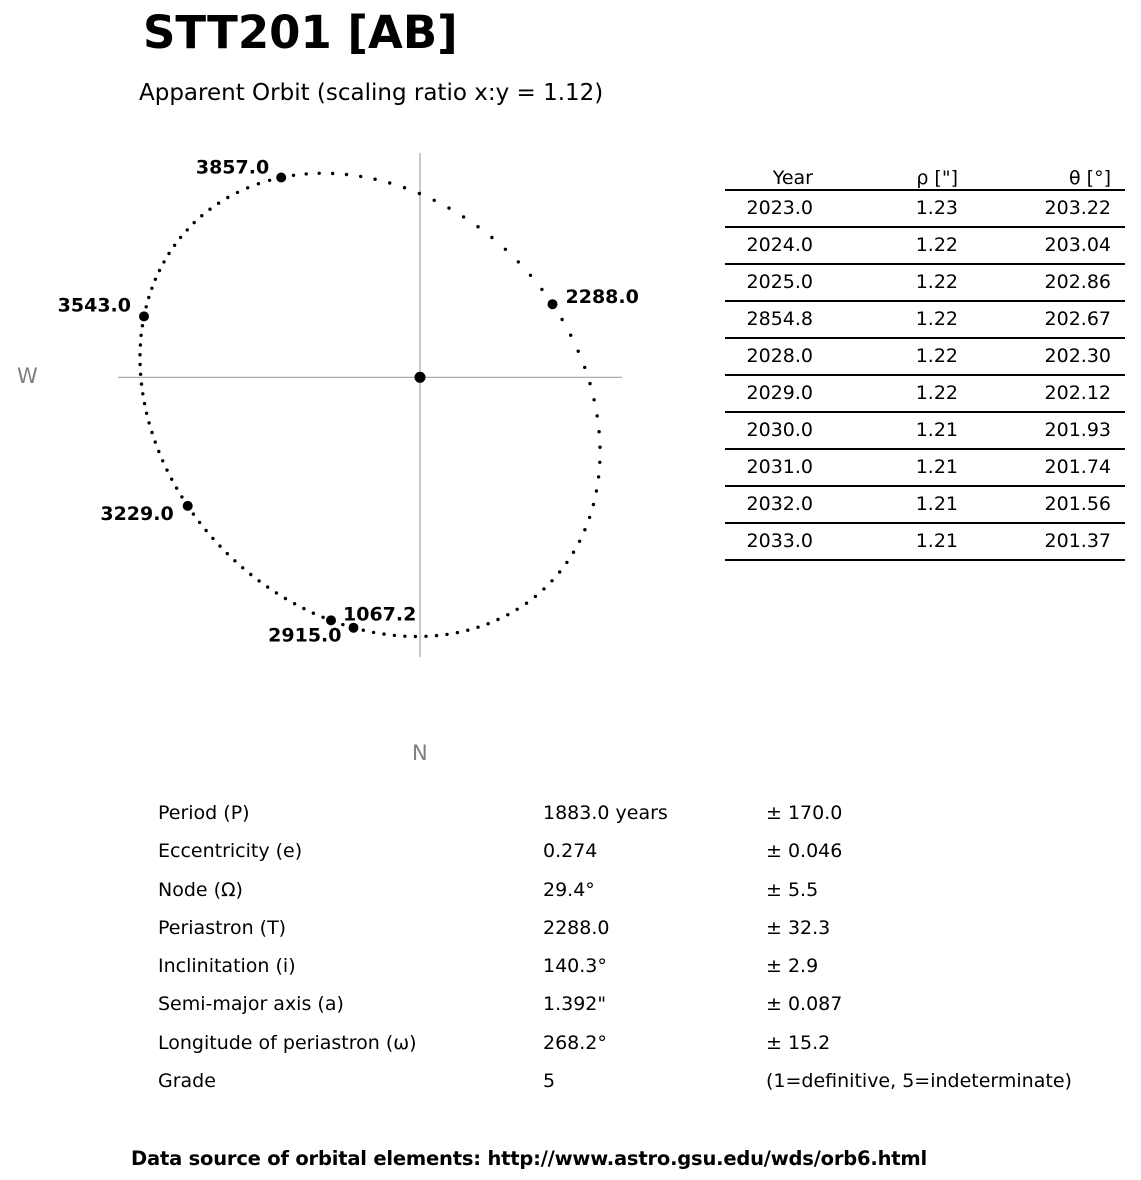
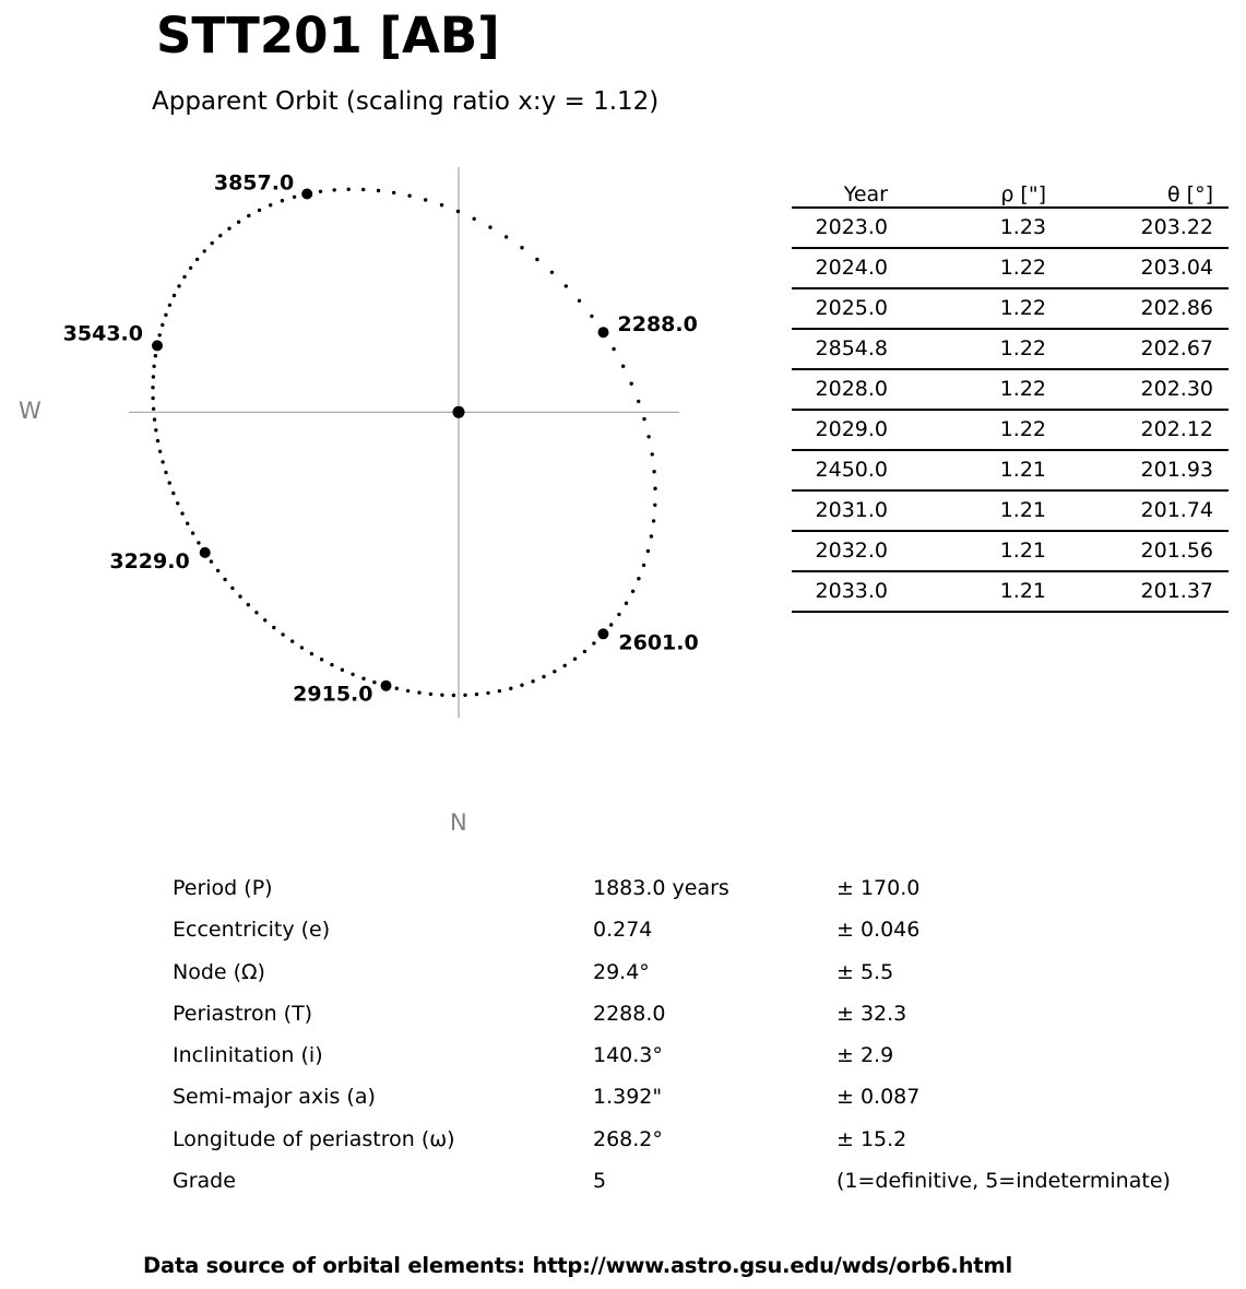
  STT201 [AB]
  Apparent Orbit (scaling ratio x:y = 1.12)
  2288.0
- 1067.2
+ 2601.0
  2915.0
  3229.0
  3543.0
  3857.0
  W
  N
  Year	ρ ["]	θ [°]
  2023.0	1.23	203.22
  2024.0	1.22	203.04
  2025.0	1.22	202.86
  2854.8	1.22	202.67
  2028.0	1.22	202.30
  2029.0	1.22	202.12
- 2030.0	1.21	201.93
+ 2450.0	1.21	201.93
  2031.0	1.21	201.74
  2032.0	1.21	201.56
  2033.0	1.21	201.37
  Period (P)
  1883.0 years
  ± 170.0
  Eccentricity (e)
  0.274
  ± 0.046
  Node (Ω)
  29.4°
  ± 5.5
  Periastron (T)
  2288.0
  ± 32.3
  Inclinitation (i)
  140.3°
  ± 2.9
  Semi-major axis (a)
  1.392"
  ± 0.087
  Longitude of periastron (ω)
  268.2°
  ± 15.2
  Grade
  5
  (1=definitive, 5=indeterminate)
  Data source of orbital elements: http://www.astro.gsu.edu/wds/orb6.html
